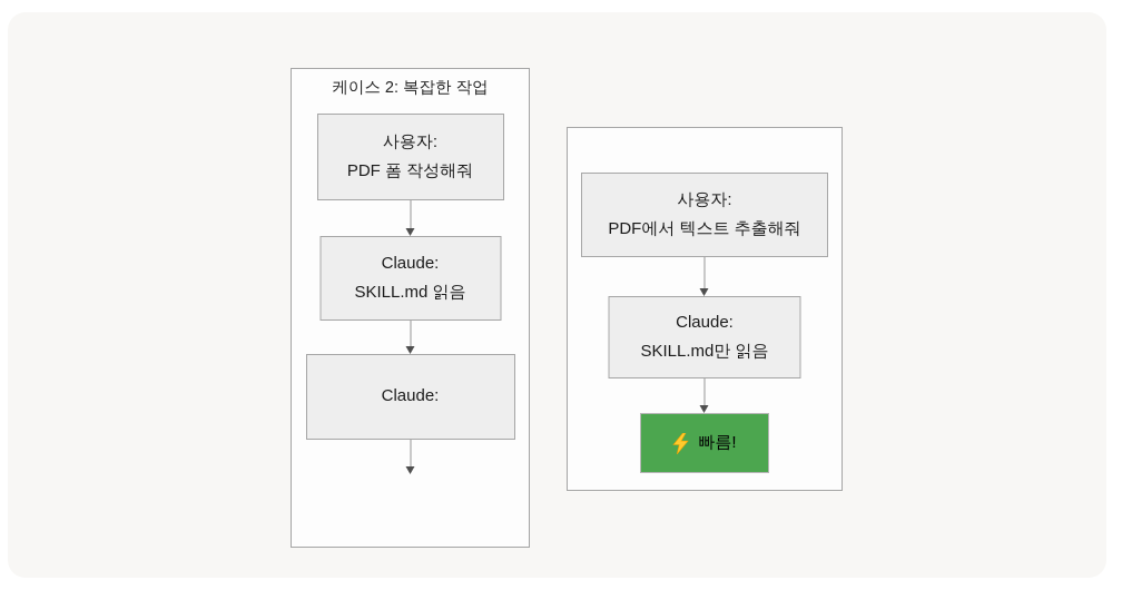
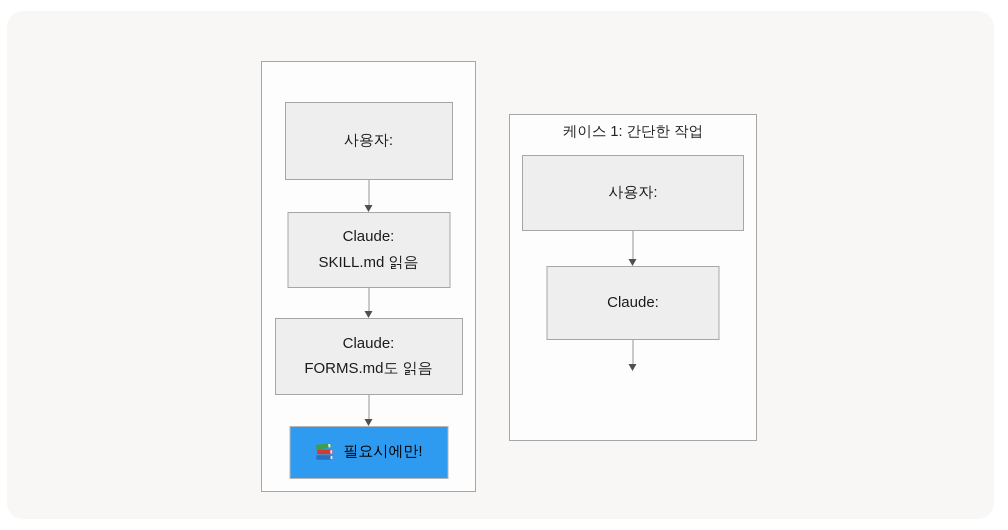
- 케이스 2: 복잡한 작업
  사용자:
- PDF 폼 작성해줘
  Claude:
  SKILL.md 읽음
  Claude:
+ FORMS.md도 읽음
+ 필요시에만!
+ 케이스 1: 간단한 작업
  사용자:
- PDF에서 텍스트 추출해줘
  Claude:
- SKILL.md만 읽음
- 빠름!
